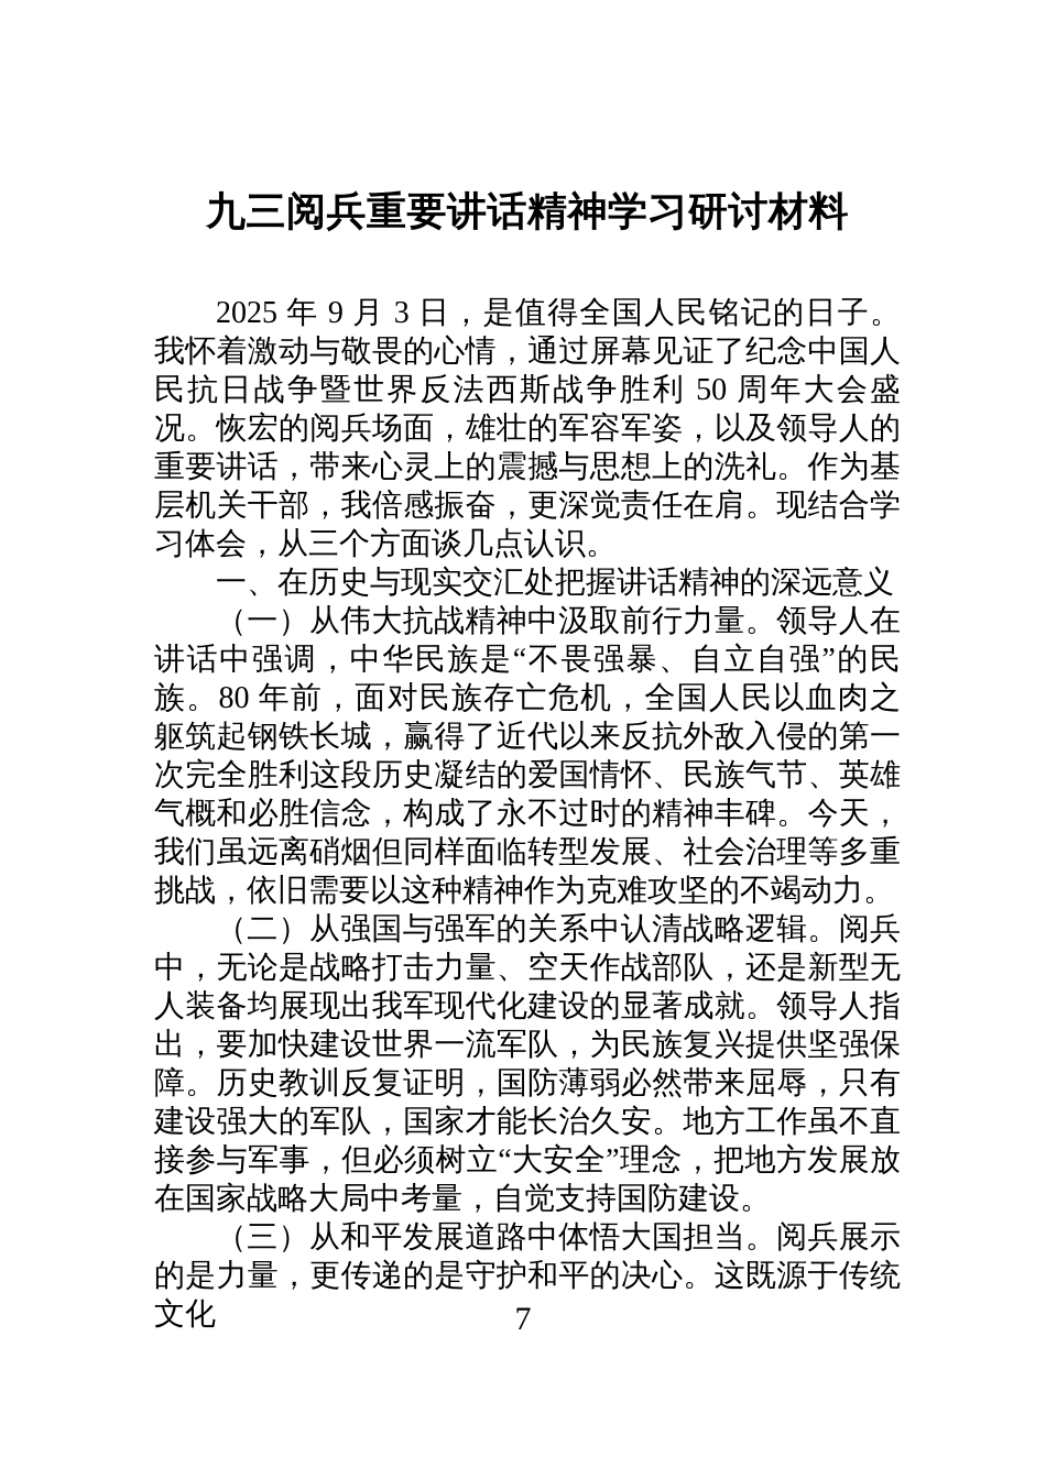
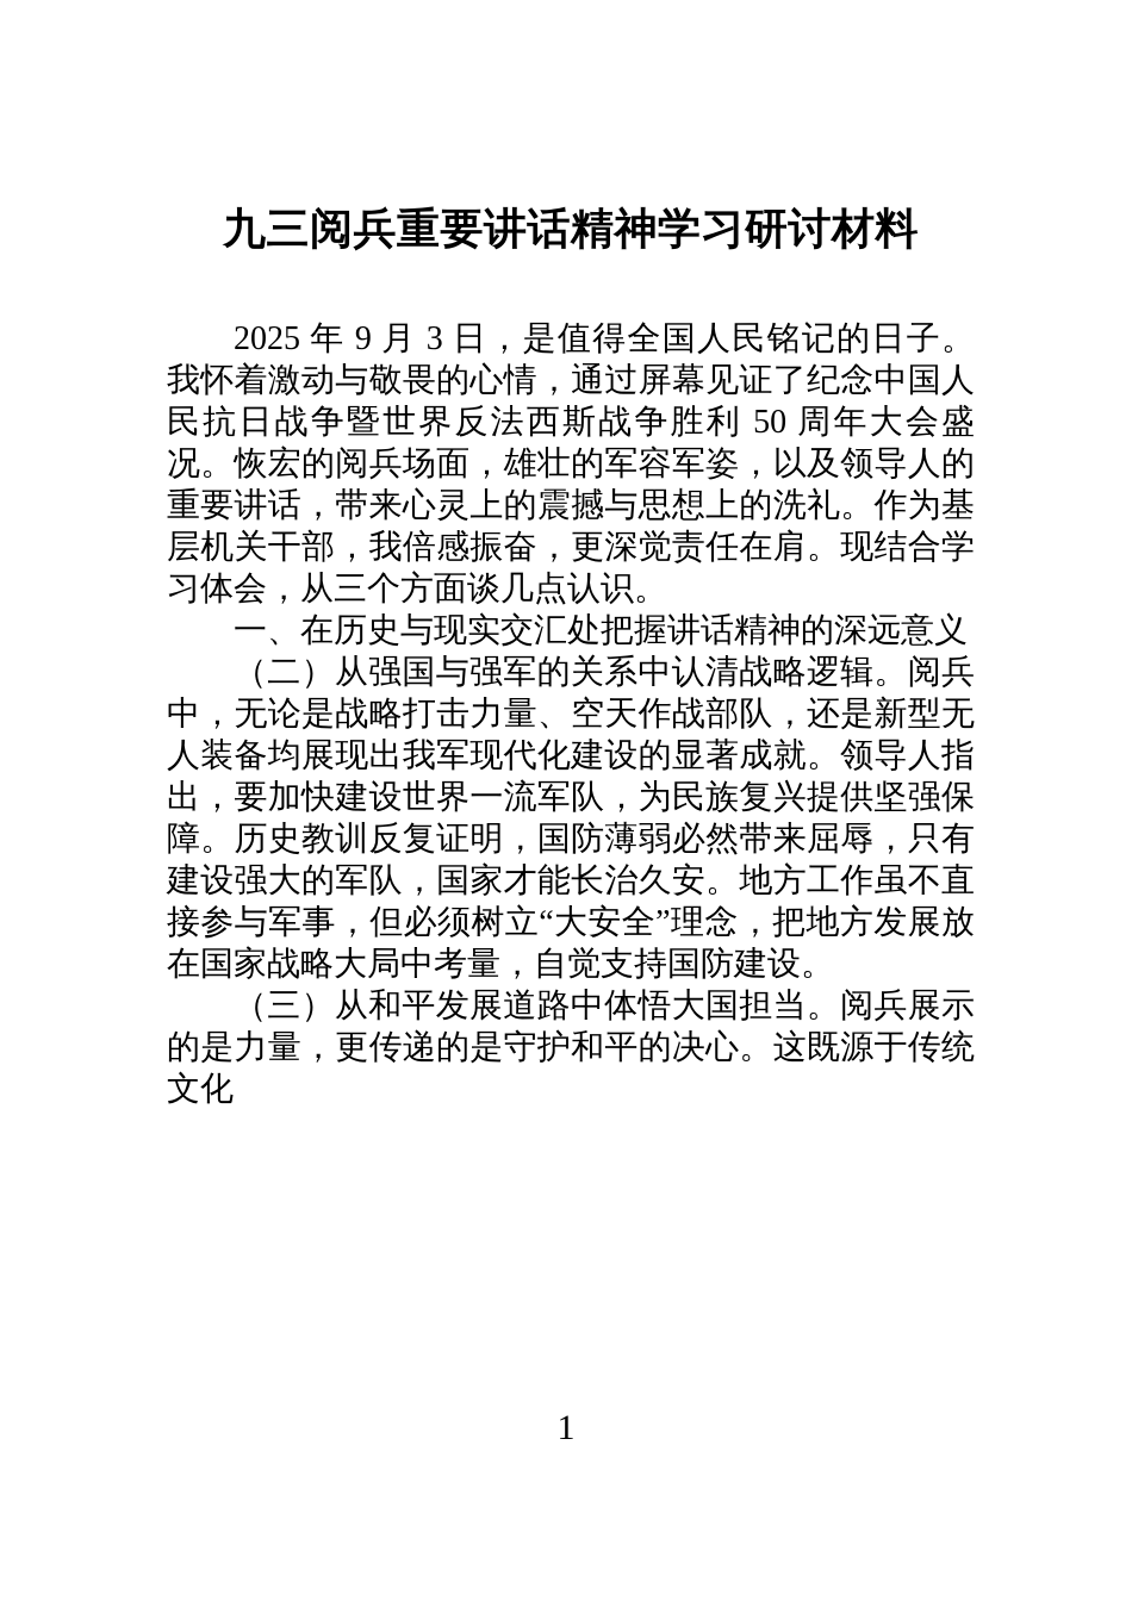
  九三阅兵重要讲话精神学习研讨材料
  2025 年 9 月 3 日，是值得全国人民铭记的日子。我怀着激动与敬畏的心情，通过屏幕见证了纪念中国人民抗日战争暨世界反法西斯战争胜利 50 周年大会盛况。恢宏的阅兵场面，雄壮的军容军姿，以及领导人的重要讲话，带来心灵上的震撼与思想上的洗礼。作为基层机关干部，我倍感振奋，更深觉责任在肩。现结合学习体会，从三个方面谈几点认识。
  一、在历史与现实交汇处把握讲话精神的深远意义
- （一）从伟大抗战精神中汲取前行力量。领导人在讲话中强调，中华民族是“不畏强暴、自立自强”的民族。80 年前，面对民族存亡危机，全国人民以血肉之躯筑起钢铁长城，赢得了近代以来反抗外敌入侵的第一次完全胜利这段历史凝结的爱国情怀、民族气节、英雄气概和必胜信念，构成了永不过时的精神丰碑。今天，我们虽远离硝烟但同样面临转型发展、社会治理等多重挑战，依旧需要以这种精神作为克难攻坚的不竭动力。
  （二）从强国与强军的关系中认清战略逻辑。阅兵中，无论是战略打击力量、空天作战部队，还是新型无人装备均展现出我军现代化建设的显著成就。领导人指出，要加快建设世界一流军队，为民族复兴提供坚强保障。历史教训反复证明，国防薄弱必然带来屈辱，只有建设强大的军队，国家才能长治久安。地方工作虽不直接参与军事，但必须树立“大安全”理念，把地方发展放在国家战略大局中考量，自觉支持国防建设。
  （三）从和平发展道路中体悟大国担当。阅兵展示的是力量，更传递的是守护和平的决心。这既源于传统文化
- 7
+ 1
